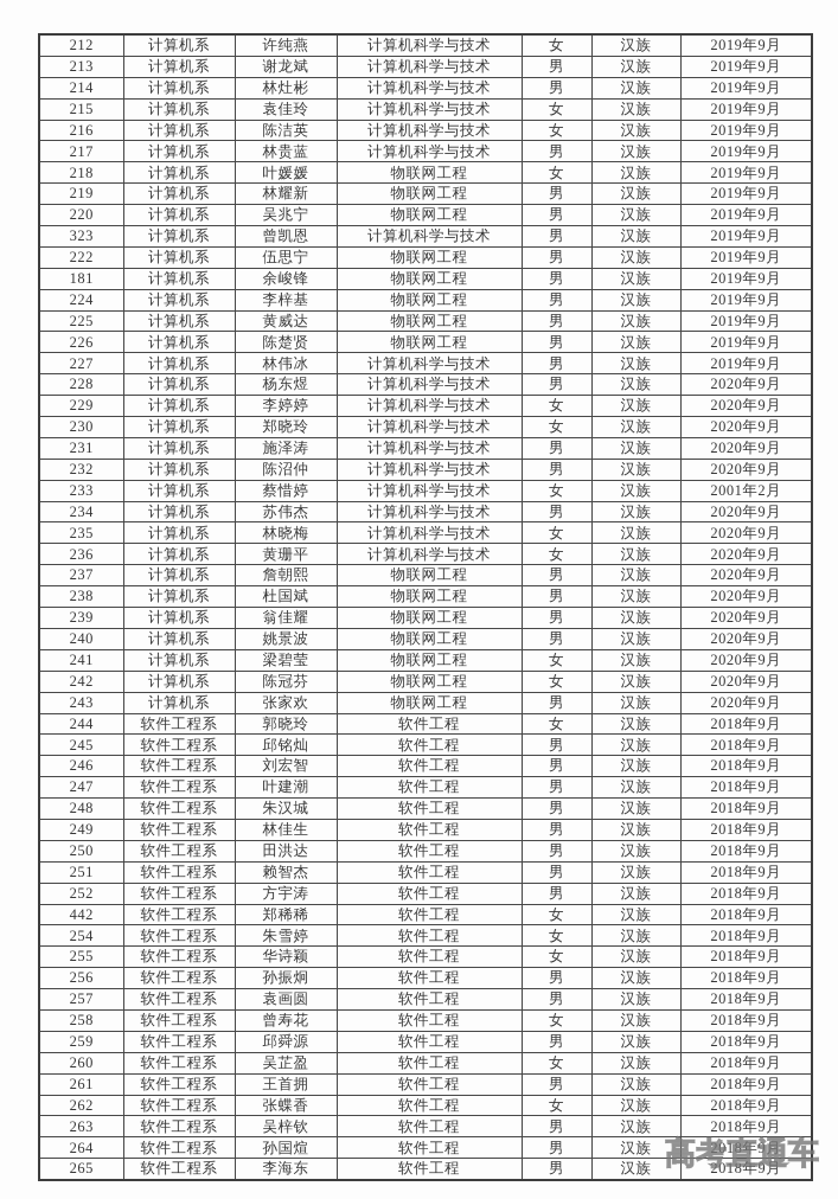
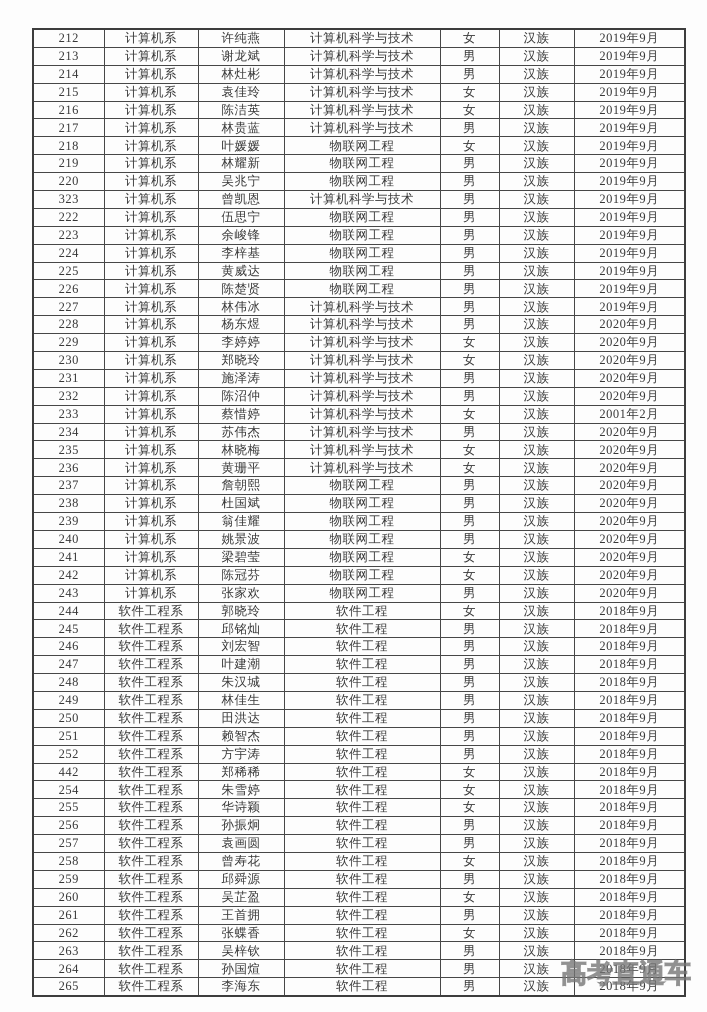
  212	计算机系	许纯燕	计算机科学与技术	女	汉族	2019年9月
  213	计算机系	谢龙斌	计算机科学与技术	男	汉族	2019年9月
  214	计算机系	林灶彬	计算机科学与技术	男	汉族	2019年9月
  215	计算机系	袁佳玲	计算机科学与技术	女	汉族	2019年9月
  216	计算机系	陈洁英	计算机科学与技术	女	汉族	2019年9月
  217	计算机系	林贵蓝	计算机科学与技术	男	汉族	2019年9月
  218	计算机系	叶媛媛	物联网工程	女	汉族	2019年9月
  219	计算机系	林耀新	物联网工程	男	汉族	2019年9月
  220	计算机系	吴兆宁	物联网工程	男	汉族	2019年9月
  323	计算机系	曾凯恩	计算机科学与技术	男	汉族	2019年9月
  222	计算机系	伍思宁	物联网工程	男	汉族	2019年9月
- 181	计算机系	余峻锋	物联网工程	男	汉族	2019年9月
+ 223	计算机系	余峻锋	物联网工程	男	汉族	2019年9月
  224	计算机系	李梓基	物联网工程	男	汉族	2019年9月
  225	计算机系	黄威达	物联网工程	男	汉族	2019年9月
  226	计算机系	陈楚贤	物联网工程	男	汉族	2019年9月
  227	计算机系	林伟冰	计算机科学与技术	男	汉族	2019年9月
  228	计算机系	杨东煜	计算机科学与技术	男	汉族	2020年9月
  229	计算机系	李婷婷	计算机科学与技术	女	汉族	2020年9月
  230	计算机系	郑晓玲	计算机科学与技术	女	汉族	2020年9月
  231	计算机系	施泽涛	计算机科学与技术	男	汉族	2020年9月
  232	计算机系	陈沼仲	计算机科学与技术	男	汉族	2020年9月
  233	计算机系	蔡惜婷	计算机科学与技术	女	汉族	2001年2月
  234	计算机系	苏伟杰	计算机科学与技术	男	汉族	2020年9月
  235	计算机系	林晓梅	计算机科学与技术	女	汉族	2020年9月
  236	计算机系	黄珊平	计算机科学与技术	女	汉族	2020年9月
  237	计算机系	詹朝熙	物联网工程	男	汉族	2020年9月
  238	计算机系	杜国斌	物联网工程	男	汉族	2020年9月
  239	计算机系	翁佳耀	物联网工程	男	汉族	2020年9月
  240	计算机系	姚景波	物联网工程	男	汉族	2020年9月
  241	计算机系	梁碧莹	物联网工程	女	汉族	2020年9月
  242	计算机系	陈冠芬	物联网工程	女	汉族	2020年9月
  243	计算机系	张家欢	物联网工程	男	汉族	2020年9月
  244	软件工程系	郭晓玲	软件工程	女	汉族	2018年9月
  245	软件工程系	邱铭灿	软件工程	男	汉族	2018年9月
  246	软件工程系	刘宏智	软件工程	男	汉族	2018年9月
  247	软件工程系	叶建潮	软件工程	男	汉族	2018年9月
  248	软件工程系	朱汉城	软件工程	男	汉族	2018年9月
  249	软件工程系	林佳生	软件工程	男	汉族	2018年9月
  250	软件工程系	田洪达	软件工程	男	汉族	2018年9月
  251	软件工程系	赖智杰	软件工程	男	汉族	2018年9月
  252	软件工程系	方宇涛	软件工程	男	汉族	2018年9月
  442	软件工程系	郑稀稀	软件工程	女	汉族	2018年9月
  254	软件工程系	朱雪婷	软件工程	女	汉族	2018年9月
  255	软件工程系	华诗颖	软件工程	女	汉族	2018年9月
  256	软件工程系	孙振炯	软件工程	男	汉族	2018年9月
  257	软件工程系	袁画圆	软件工程	男	汉族	2018年9月
  258	软件工程系	曾寿花	软件工程	女	汉族	2018年9月
  259	软件工程系	邱舜源	软件工程	男	汉族	2018年9月
  260	软件工程系	吴芷盈	软件工程	女	汉族	2018年9月
  261	软件工程系	王首拥	软件工程	男	汉族	2018年9月
  262	软件工程系	张蝶香	软件工程	女	汉族	2018年9月
  263	软件工程系	吴梓钦	软件工程	男	汉族	2018年9月
  264	软件工程系	孙国煊	软件工程	男	汉族	2018年9月
  265	软件工程系	李海东	软件工程	男	汉族	2018年9月
  高考直通车
